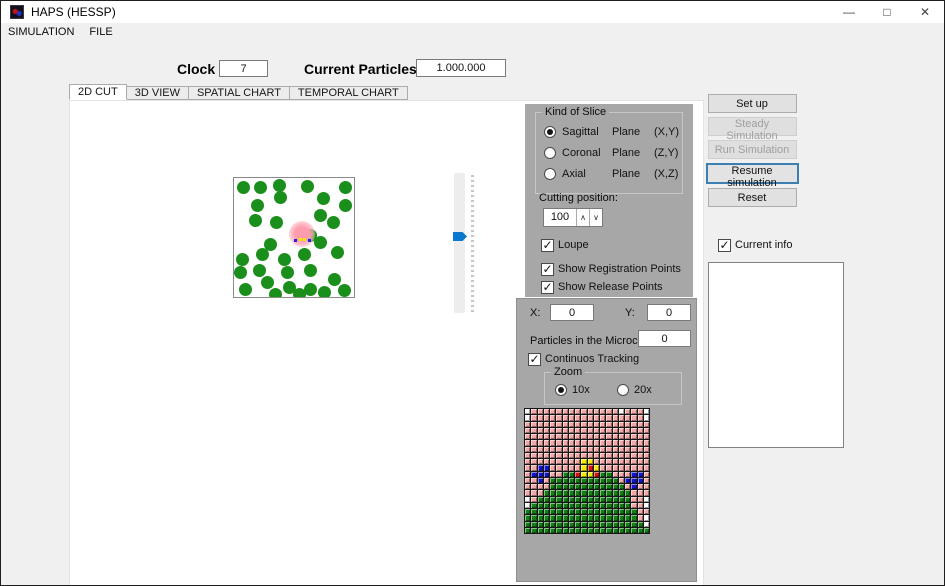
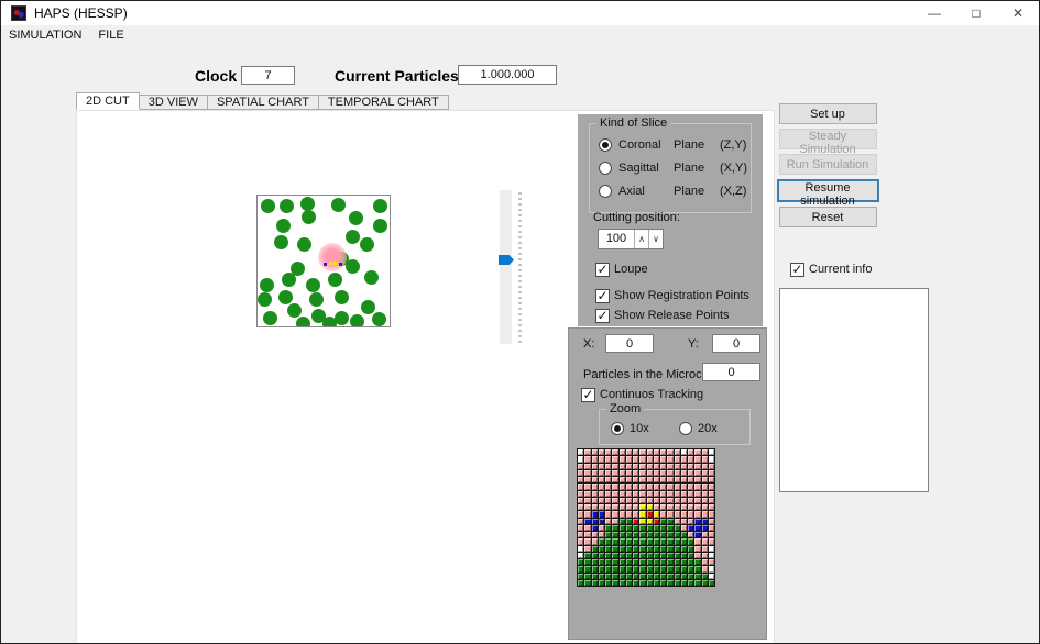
  HAPS (HESSP)
  —
  □
  ✕
  SIMULATION
  FILE
  Clock
  7
  Current Particles
  1.000.000
  2D CUT
  3D VIEW
  SPATIAL CHART
  TEMPORAL CHART
  Kind of Slice
- Sagittal
+ Coronal
  Plane
- (X,Y)
+ (Z,Y)
- Coronal
+ Sagittal
  Plane
- (Z,Y)
+ (X,Y)
  Axial
  Plane
  (X,Z)
  Cutting position:
  100
  ∧
  ∨
  ✓
  Loupe
  ✓
  Show Registration Points
  ✓
  Show Release Points
  X:
  0
  Y:
  0
  Particles in the Microc
  0
  ✓
  Continuos Tracking
  Zoom
  10x
  20x
  Set up
  Steady Simulation
  Run Simulation
  Resume simulation
  Reset
  ✓
  Current info
